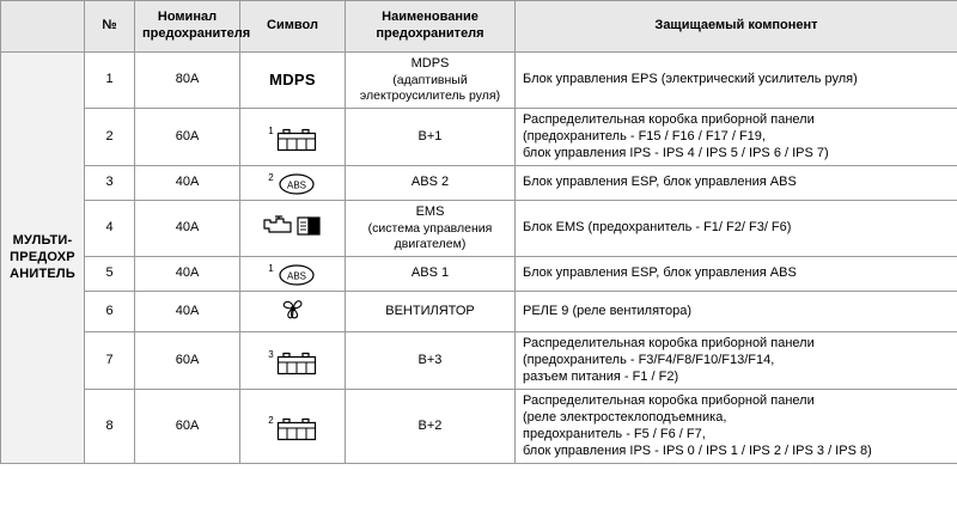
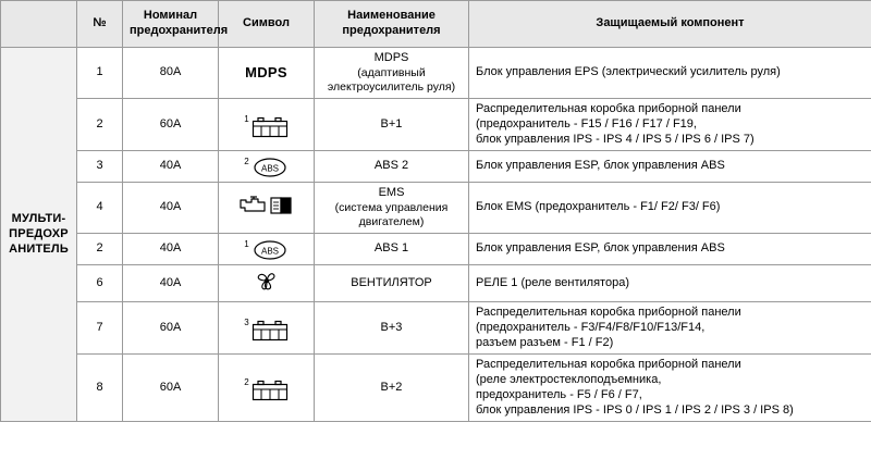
  	№	Номинал предохранителя	Символ	Наименование предохранителя	Защищаемый компонент
  МУЛЬТИ- ПРЕДОХР АНИТЕЛЬ	1	80A	MDPS	MDPS (адаптивный электроусилитель руля)	Блок управления EPS (электрический усилитель руля)
  2	60A	1	B+1	Распределительная коробка приборной панели (предохранитель - F15 / F16 / F17 / F19, блок управления IPS - IPS 4 / IPS 5 / IPS 6 / IPS 7)
  3	40A	2 ABS	ABS 2	Блок управления ESP, блок управления ABS
  4	40A		EMS (система управления двигателем)	Блок EMS (предохранитель - F1/ F2/ F3/ F6)
- 5	40A	1 ABS	ABS 1	Блок управления ESP, блок управления ABS
+ 2	40A	1 ABS	ABS 1	Блок управления ESP, блок управления ABS
- 6	40A		ВЕНТИЛЯТОР	РЕЛЕ 9 (реле вентилятора)
+ 6	40A		ВЕНТИЛЯТОР	РЕЛЕ 1 (реле вентилятора)
- 7	60A	3	B+3	Распределительная коробка приборной панели (предохранитель - F3/F4/F8/F10/F13/F14, разъем питания - F1 / F2)
+ 7	60A	3	B+3	Распределительная коробка приборной панели (предохранитель - F3/F4/F8/F10/F13/F14, разъем разъем - F1 / F2)
  8	60A	2	B+2	Распределительная коробка приборной панели (реле электростеклоподъемника, предохранитель - F5 / F6 / F7, блок управления IPS - IPS 0 / IPS 1 / IPS 2 / IPS 3 / IPS 8)
